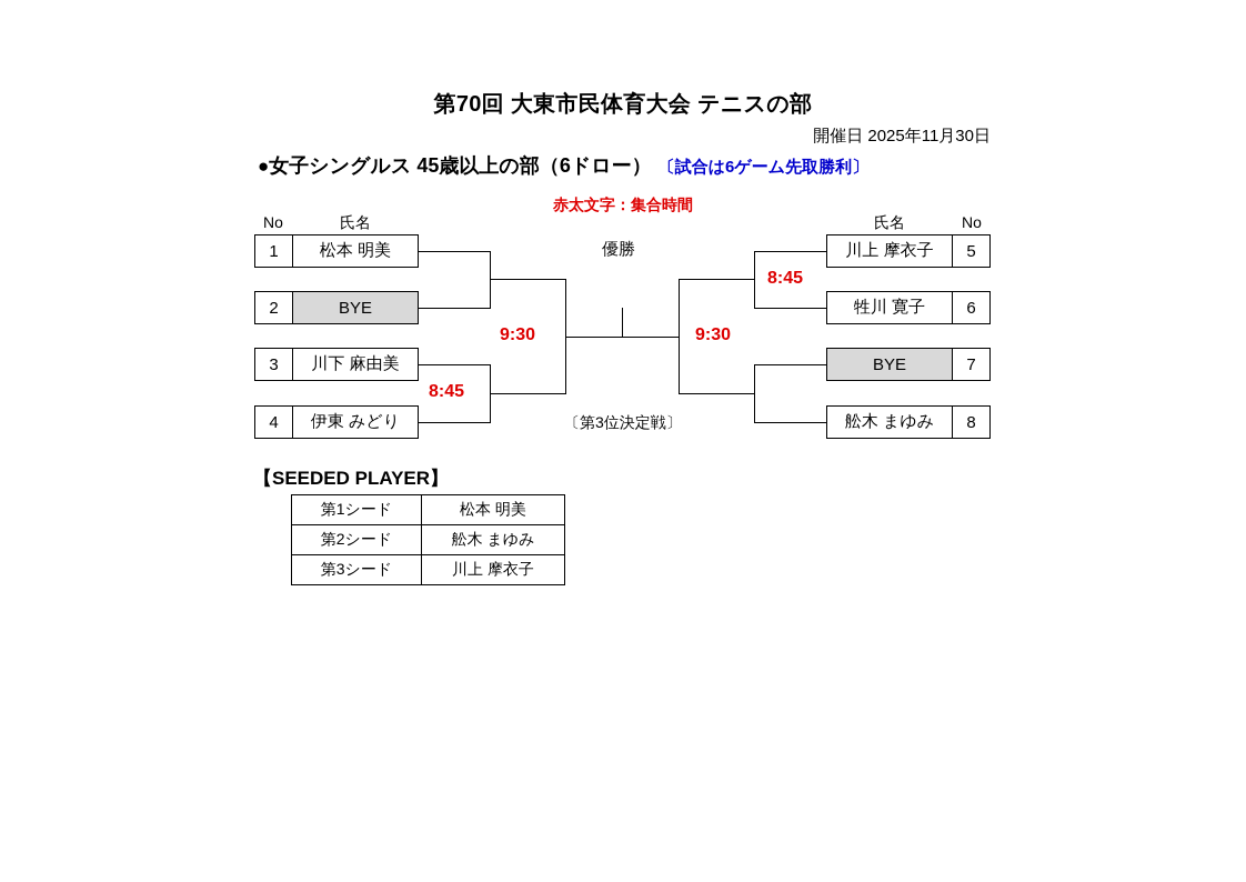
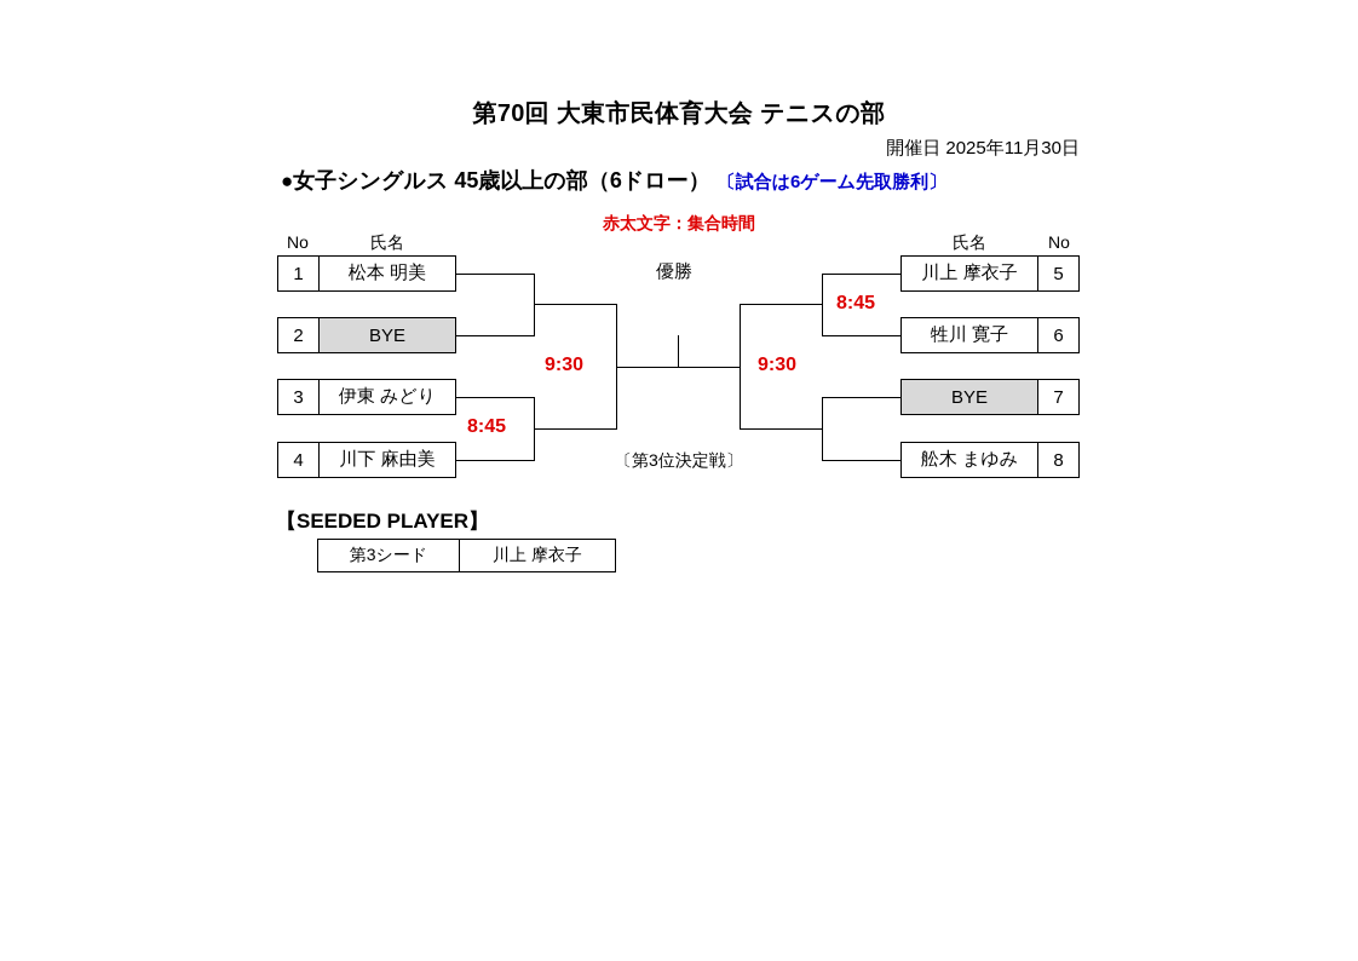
  第70回 大東市民体育大会 テニスの部
  開催日 2025年11月30日
  ●女子シングルス 45歳以上の部（6ドロー） 〔試合は6ゲーム先取勝利〕
  赤太文字：集合時間
  No
  氏名
  氏名
  No
  1
  松本 明美
  2
  BYE
  3
- 川下 麻由美
+ 伊東 みどり
  4
- 伊東 みどり
+ 川下 麻由美
  川上 摩衣子
  5
  牲川 寛子
  6
  BYE
  7
  舩木 まゆみ
  8
  8:45
  9:30
  8:45
  9:30
  優勝
  〔第3位決定戦〕
  【SEEDED PLAYER】
- 第1シード	松本 明美
- 第2シード	舩木 まゆみ
  第3シード	川上 摩衣子
